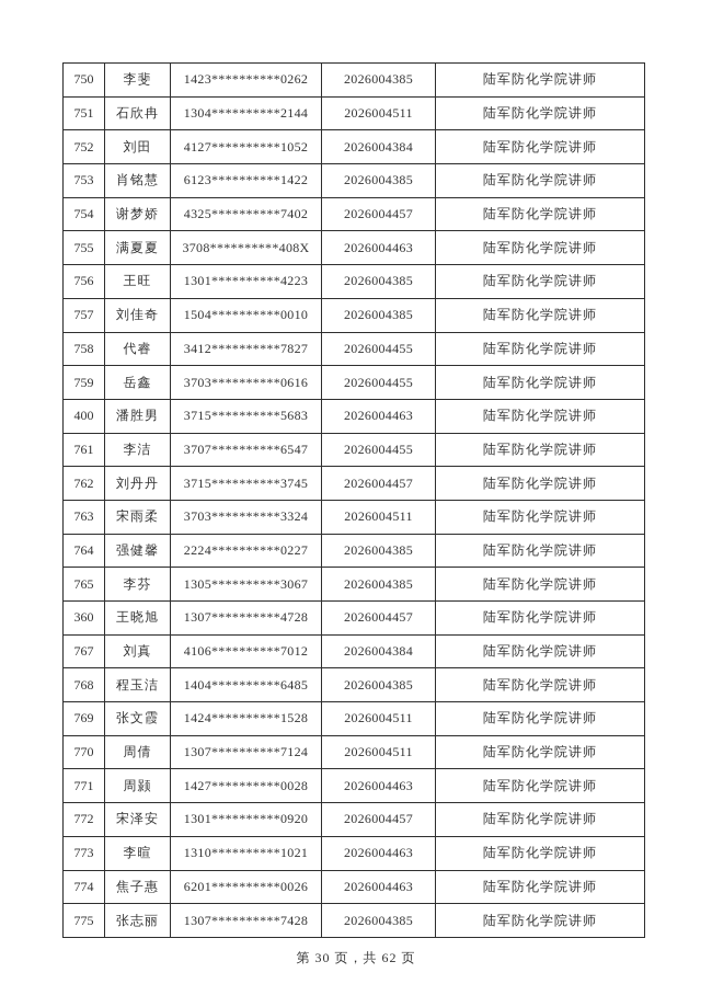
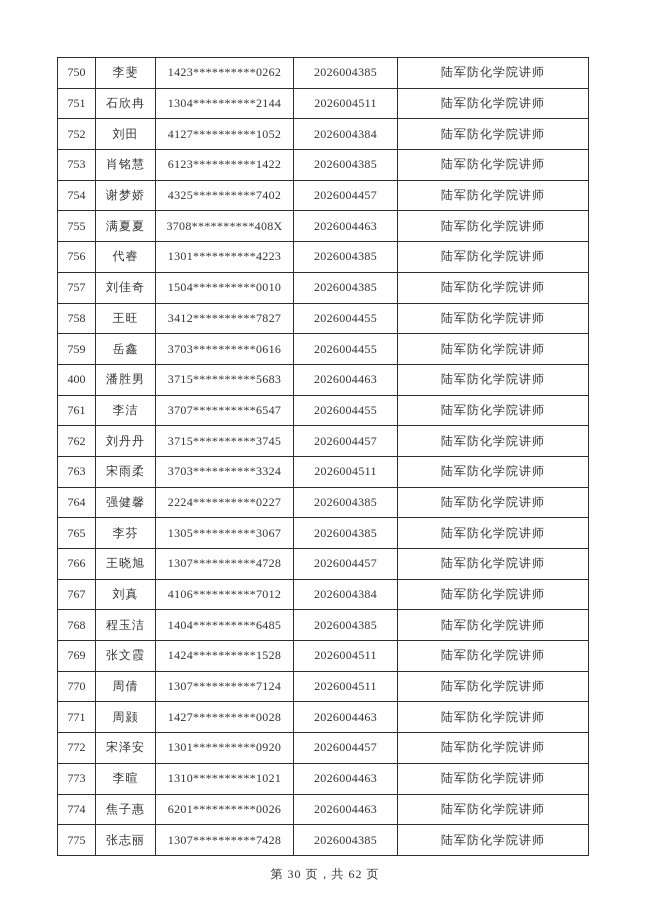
  750	李斐	1423**********0262	2026004385	陆军防化学院讲师
  751	石欣冉	1304**********2144	2026004511	陆军防化学院讲师
  752	刘田	4127**********1052	2026004384	陆军防化学院讲师
  753	肖铭慧	6123**********1422	2026004385	陆军防化学院讲师
  754	谢梦娇	4325**********7402	2026004457	陆军防化学院讲师
  755	满夏夏	3708**********408X	2026004463	陆军防化学院讲师
- 756	王旺	1301**********4223	2026004385	陆军防化学院讲师
+ 756	代睿	1301**********4223	2026004385	陆军防化学院讲师
  757	刘佳奇	1504**********0010	2026004385	陆军防化学院讲师
- 758	代睿	3412**********7827	2026004455	陆军防化学院讲师
+ 758	王旺	3412**********7827	2026004455	陆军防化学院讲师
  759	岳鑫	3703**********0616	2026004455	陆军防化学院讲师
  400	潘胜男	3715**********5683	2026004463	陆军防化学院讲师
  761	李洁	3707**********6547	2026004455	陆军防化学院讲师
  762	刘丹丹	3715**********3745	2026004457	陆军防化学院讲师
  763	宋雨柔	3703**********3324	2026004511	陆军防化学院讲师
  764	强健馨	2224**********0227	2026004385	陆军防化学院讲师
  765	李芬	1305**********3067	2026004385	陆军防化学院讲师
- 360	王晓旭	1307**********4728	2026004457	陆军防化学院讲师
+ 766	王晓旭	1307**********4728	2026004457	陆军防化学院讲师
  767	刘真	4106**********7012	2026004384	陆军防化学院讲师
  768	程玉洁	1404**********6485	2026004385	陆军防化学院讲师
  769	张文霞	1424**********1528	2026004511	陆军防化学院讲师
  770	周倩	1307**********7124	2026004511	陆军防化学院讲师
  771	周颢	1427**********0028	2026004463	陆军防化学院讲师
  772	宋泽安	1301**********0920	2026004457	陆军防化学院讲师
  773	李暄	1310**********1021	2026004463	陆军防化学院讲师
  774	焦子惠	6201**********0026	2026004463	陆军防化学院讲师
  775	张志丽	1307**********7428	2026004385	陆军防化学院讲师
  第 30 页，共 62 页
